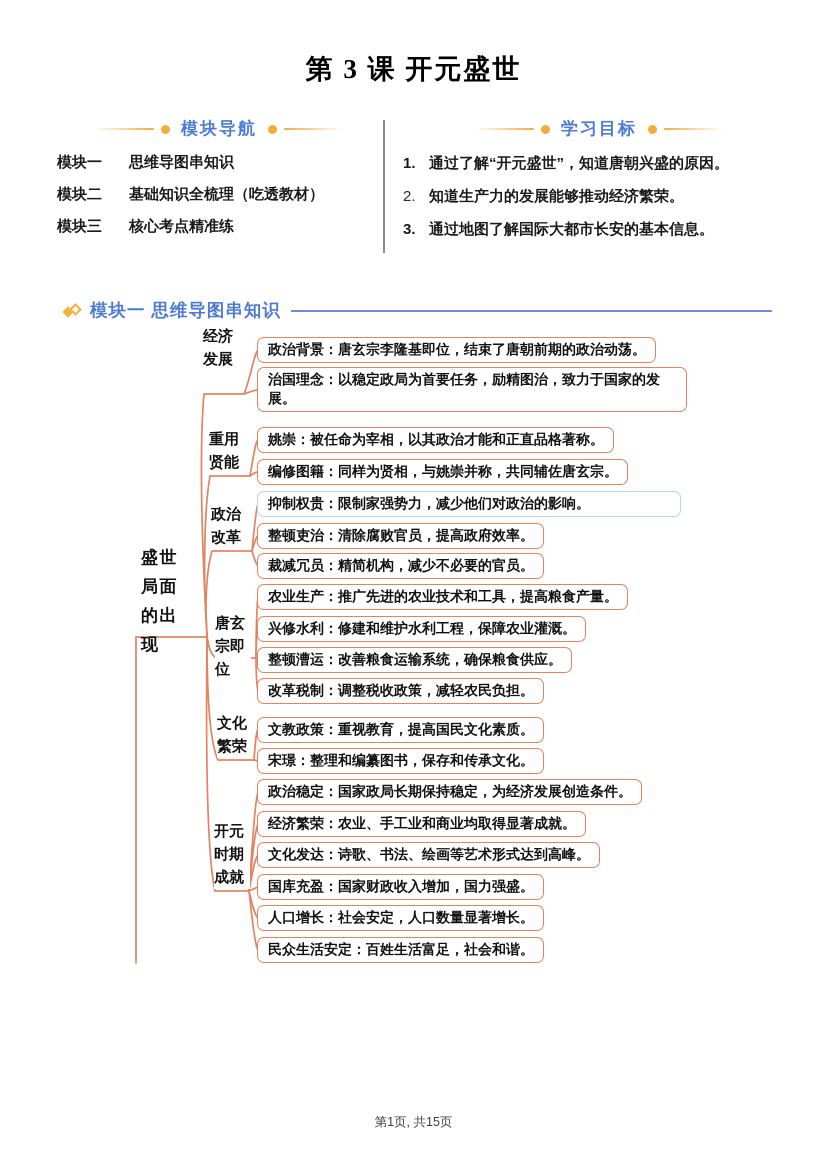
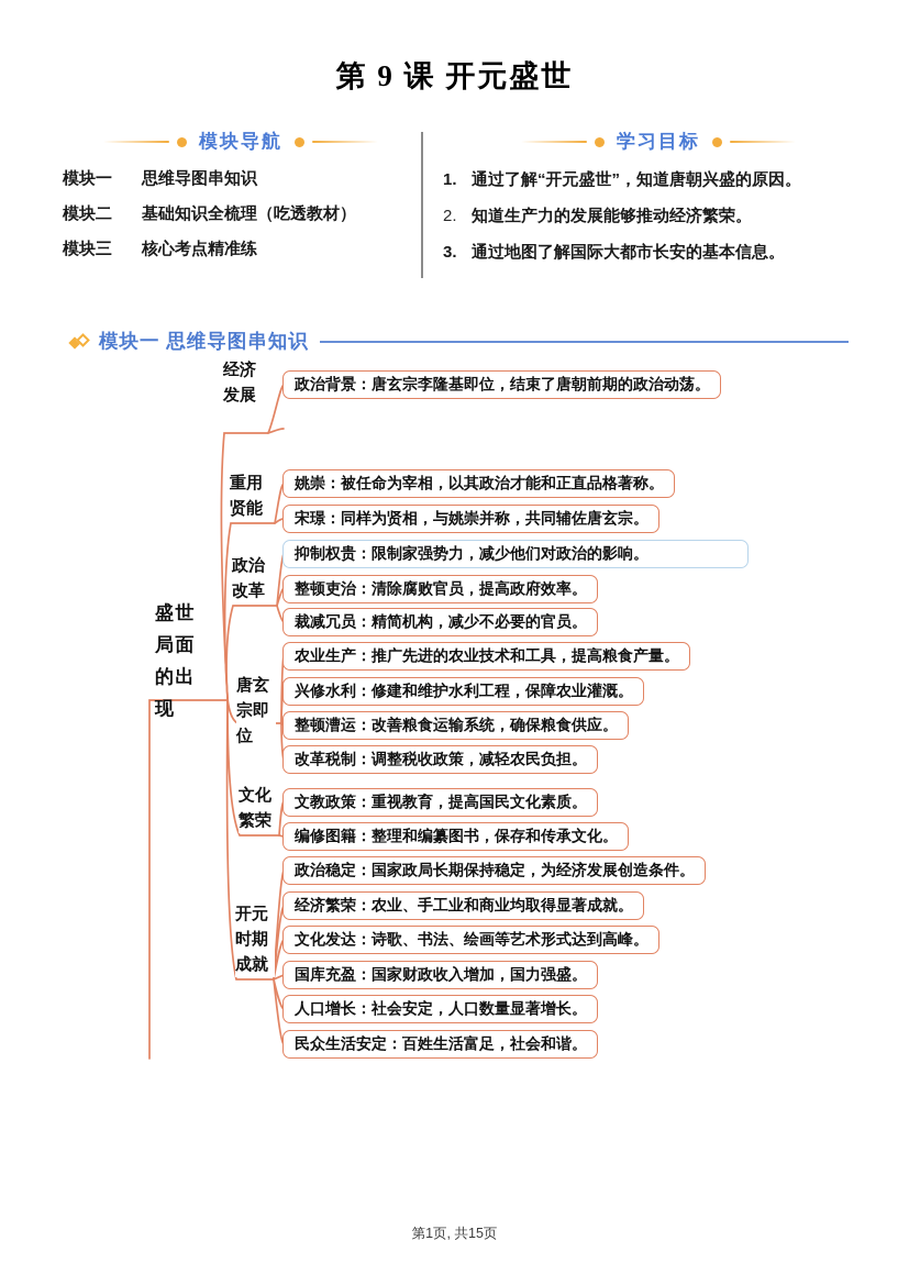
- 第 3 课 开元盛世
+ 第 9 课 开元盛世
  模块导航
  模块一
  思维导图串知识
  模块二
  基础知识全梳理（吃透教材）
  模块三
  核心考点精准练
  学习目标
  1.
  通过了解“开元盛世”，知道唐朝兴盛的原因。
  2.
  知道生产力的发展能够推动经济繁荣。
  3.
  通过地图了解国际大都市长安的基本信息。
  模块一 思维导图串知识
  盛世局面的出现
  经济发展
  重用贤能
  政治改革
  唐玄宗即位
  文化繁荣
  开元时期成就
  政治背景：唐玄宗李隆基即位，结束了唐朝前期的政治动荡。
- 治国理念：以稳定政局为首要任务，励精图治，致力于国家的发展。
  姚崇：被任命为宰相，以其政治才能和正直品格著称。
- 编修图籍：同样为贤相，与姚崇并称，共同辅佐唐玄宗。
+ 宋璟：同样为贤相，与姚崇并称，共同辅佐唐玄宗。
  抑制权贵：限制家强势力，减少他们对政治的影响。
  整顿吏治：清除腐败官员，提高政府效率。
  裁减冗员：精简机构，减少不必要的官员。
  农业生产：推广先进的农业技术和工具，提高粮食产量。
  兴修水利：修建和维护水利工程，保障农业灌溉。
  整顿漕运：改善粮食运输系统，确保粮食供应。
  改革税制：调整税收政策，减轻农民负担。
  文教政策：重视教育，提高国民文化素质。
- 宋璟：整理和编纂图书，保存和传承文化。
+ 编修图籍：整理和编纂图书，保存和传承文化。
  政治稳定：国家政局长期保持稳定，为经济发展创造条件。
  经济繁荣：农业、手工业和商业均取得显著成就。
  文化发达：诗歌、书法、绘画等艺术形式达到高峰。
  国库充盈：国家财政收入增加，国力强盛。
  人口增长：社会安定，人口数量显著增长。
  民众生活安定：百姓生活富足，社会和谐。
  第1页, 共15页
